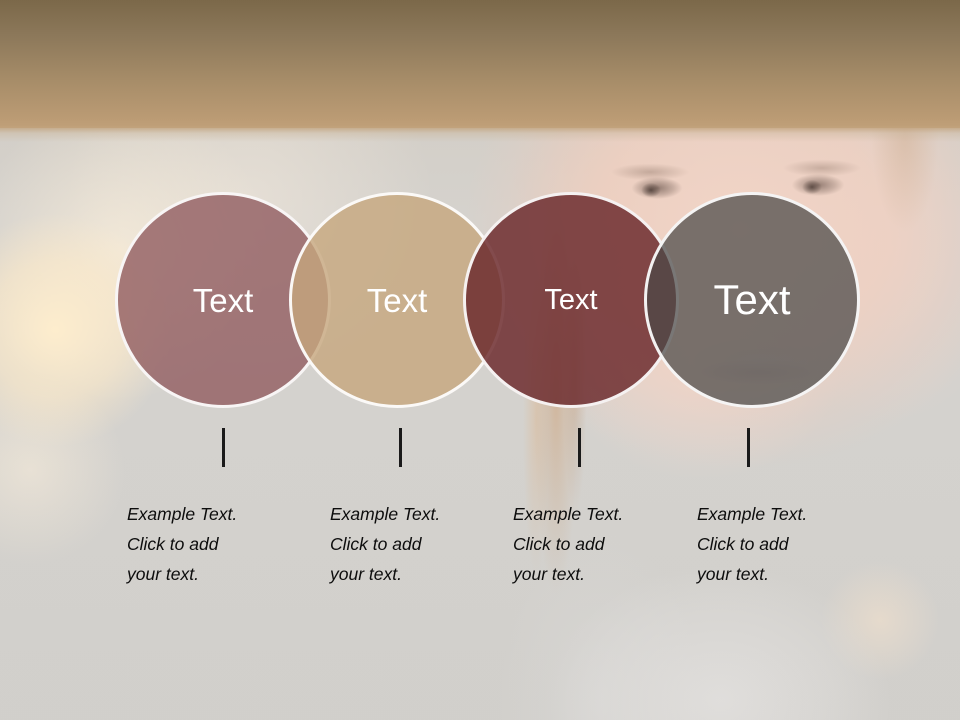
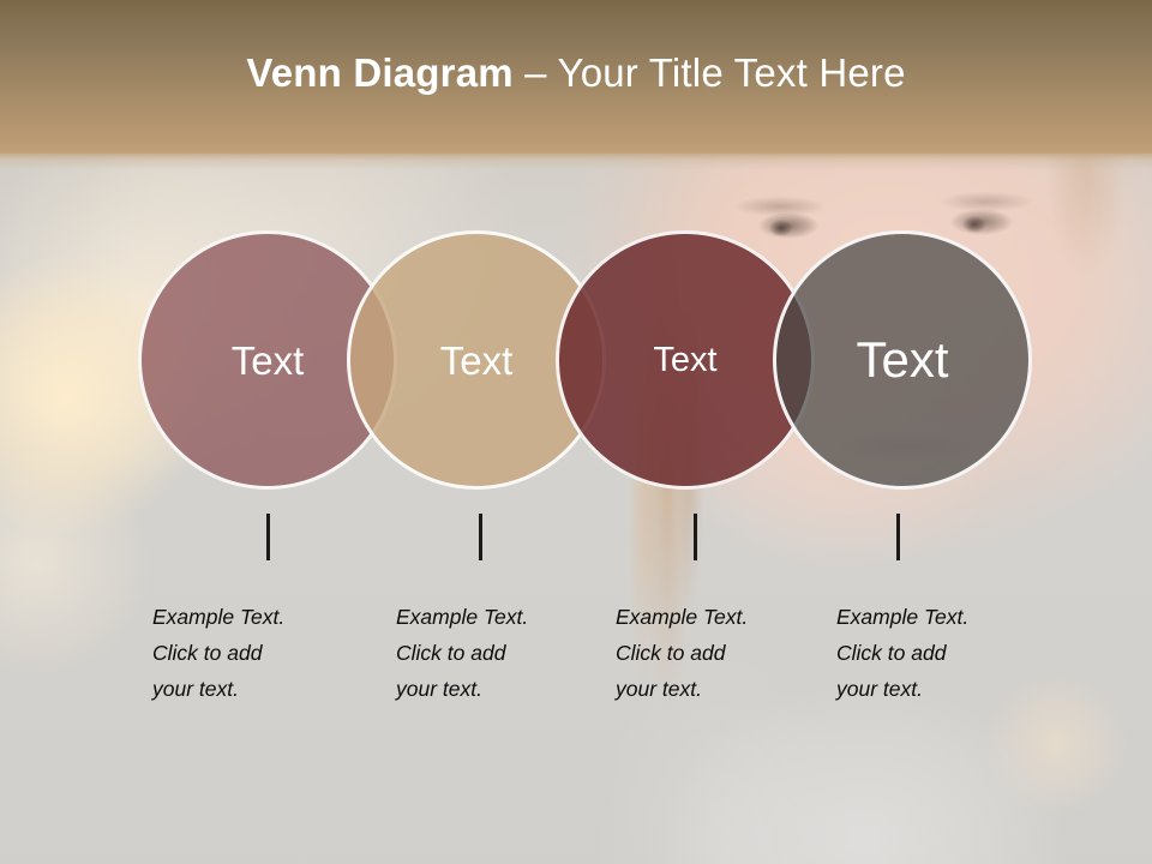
+ Venn Diagram – Your Title Text Here
  Text
  Text
  Text
  Text
  Example Text.
  Click to add
  your text.
  Example Text.
  Click to add
  your text.
  Example Text.
  Click to add
  your text.
  Example Text.
  Click to add
  your text.
